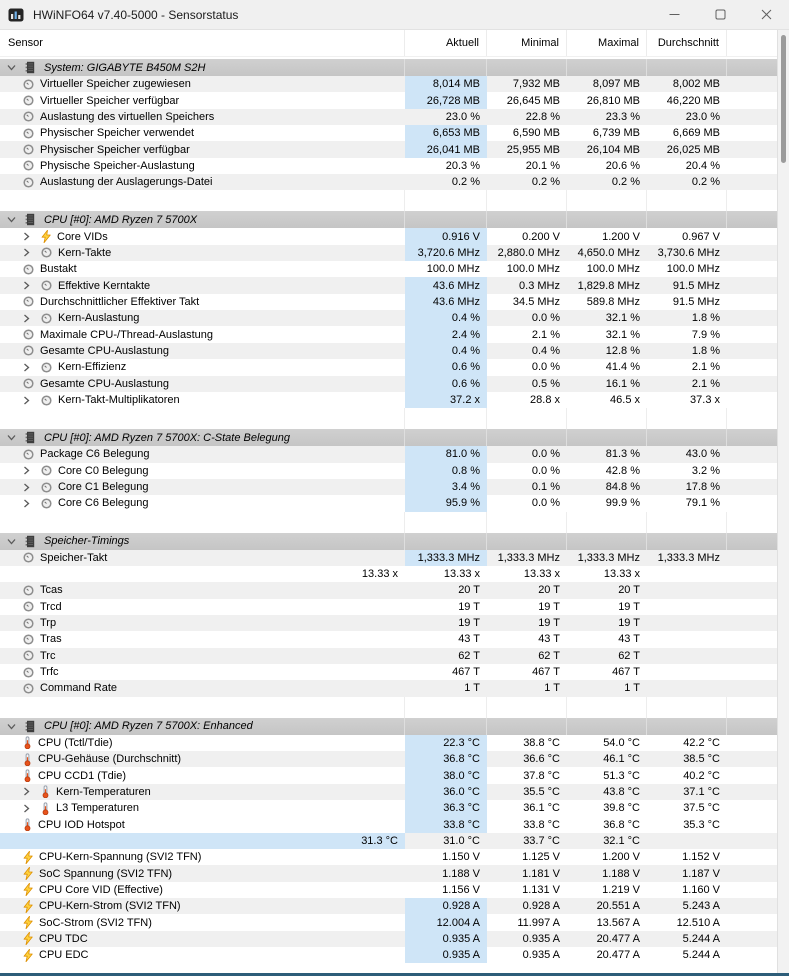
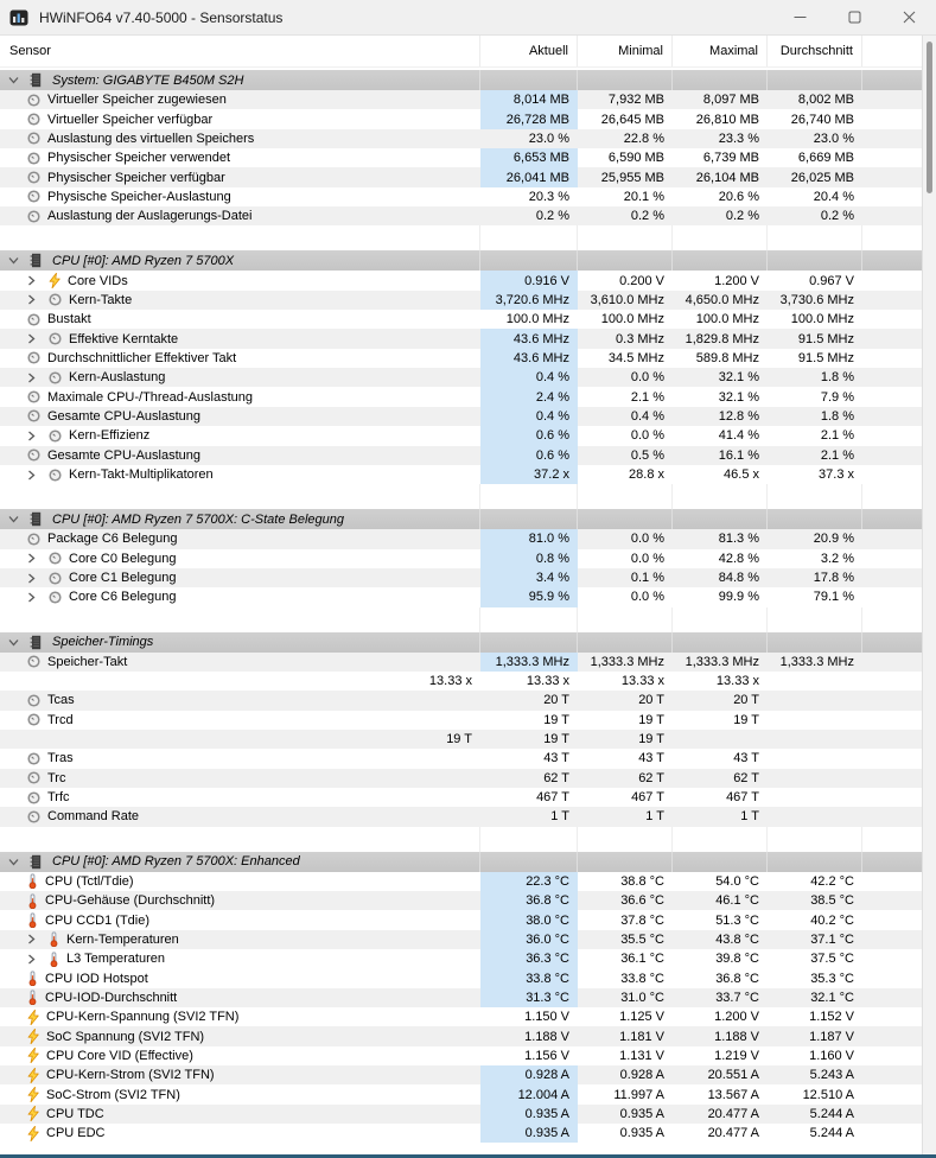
  HWiNFO64 v7.40-5000 - Sensorstatus
  Sensor
  Aktuell
  Minimal
  Maximal
  Durchschnitt
  System: GIGABYTE B450M S2H
  Virtueller Speicher zugewiesen
  8,014 MB
  7,932 MB
  8,097 MB
  8,002 MB
  Virtueller Speicher verfügbar
  26,728 MB
  26,645 MB
  26,810 MB
- 46,220 MB
+ 26,740 MB
  Auslastung des virtuellen Speichers
  23.0 %
  22.8 %
  23.3 %
  23.0 %
  Physischer Speicher verwendet
  6,653 MB
  6,590 MB
  6,739 MB
  6,669 MB
  Physischer Speicher verfügbar
  26,041 MB
  25,955 MB
  26,104 MB
  26,025 MB
  Physische Speicher-Auslastung
  20.3 %
  20.1 %
  20.6 %
  20.4 %
  Auslastung der Auslagerungs-Datei
  0.2 %
  0.2 %
  0.2 %
  0.2 %
  CPU [#0]: AMD Ryzen 7 5700X
  Core VIDs
  0.916 V
  0.200 V
  1.200 V
  0.967 V
  Kern-Takte
  3,720.6 MHz
- 2,880.0 MHz
+ 3,610.0 MHz
  4,650.0 MHz
  3,730.6 MHz
  Bustakt
  100.0 MHz
  100.0 MHz
  100.0 MHz
  100.0 MHz
  Effektive Kerntakte
  43.6 MHz
  0.3 MHz
  1,829.8 MHz
  91.5 MHz
  Durchschnittlicher Effektiver Takt
  43.6 MHz
  34.5 MHz
  589.8 MHz
  91.5 MHz
  Kern-Auslastung
  0.4 %
  0.0 %
  32.1 %
  1.8 %
  Maximale CPU-/Thread-Auslastung
  2.4 %
  2.1 %
  32.1 %
  7.9 %
  Gesamte CPU-Auslastung
  0.4 %
  0.4 %
  12.8 %
  1.8 %
  Kern-Effizienz
  0.6 %
  0.0 %
  41.4 %
  2.1 %
  Gesamte CPU-Auslastung
  0.6 %
  0.5 %
  16.1 %
  2.1 %
  Kern-Takt-Multiplikatoren
  37.2 x
  28.8 x
  46.5 x
  37.3 x
  CPU [#0]: AMD Ryzen 7 5700X: C-State Belegung
  Package C6 Belegung
  81.0 %
  0.0 %
  81.3 %
- 43.0 %
+ 20.9 %
  Core C0 Belegung
  0.8 %
  0.0 %
  42.8 %
  3.2 %
  Core C1 Belegung
  3.4 %
  0.1 %
  84.8 %
  17.8 %
  Core C6 Belegung
  95.9 %
  0.0 %
  99.9 %
  79.1 %
  Speicher-Timings
  Speicher-Takt
  1,333.3 MHz
  1,333.3 MHz
  1,333.3 MHz
  1,333.3 MHz
  13.33 x
  13.33 x
  13.33 x
  13.33 x
  Tcas
  20 T
  20 T
  20 T
  Trcd
  19 T
  19 T
  19 T
- Trp
  19 T
  19 T
  19 T
  Tras
  43 T
  43 T
  43 T
  Trc
  62 T
  62 T
  62 T
  Trfc
  467 T
  467 T
  467 T
  Command Rate
  1 T
  1 T
  1 T
  CPU [#0]: AMD Ryzen 7 5700X: Enhanced
  CPU (Tctl/Tdie)
  22.3 °C
  38.8 °C
  54.0 °C
  42.2 °C
  CPU-Gehäuse (Durchschnitt)
  36.8 °C
  36.6 °C
  46.1 °C
  38.5 °C
  CPU CCD1 (Tdie)
  38.0 °C
  37.8 °C
  51.3 °C
  40.2 °C
  Kern-Temperaturen
  36.0 °C
  35.5 °C
  43.8 °C
  37.1 °C
  L3 Temperaturen
  36.3 °C
  36.1 °C
  39.8 °C
  37.5 °C
  CPU IOD Hotspot
  33.8 °C
  33.8 °C
  36.8 °C
  35.3 °C
+ CPU-IOD-Durchschnitt
  31.3 °C
  31.0 °C
  33.7 °C
  32.1 °C
  CPU-Kern-Spannung (SVI2 TFN)
  1.150 V
  1.125 V
  1.200 V
  1.152 V
  SoC Spannung (SVI2 TFN)
  1.188 V
  1.181 V
  1.188 V
  1.187 V
  CPU Core VID (Effective)
  1.156 V
  1.131 V
  1.219 V
  1.160 V
  CPU-Kern-Strom (SVI2 TFN)
  0.928 A
  0.928 A
  20.551 A
  5.243 A
  SoC-Strom (SVI2 TFN)
  12.004 A
  11.997 A
  13.567 A
  12.510 A
  CPU TDC
  0.935 A
  0.935 A
  20.477 A
  5.244 A
  CPU EDC
  0.935 A
  0.935 A
  20.477 A
  5.244 A
